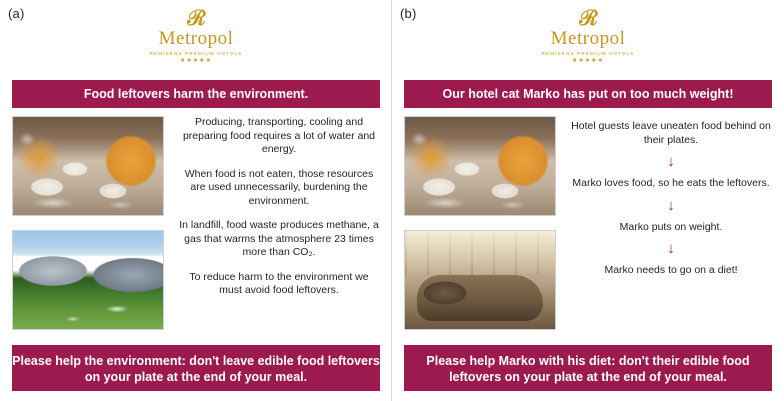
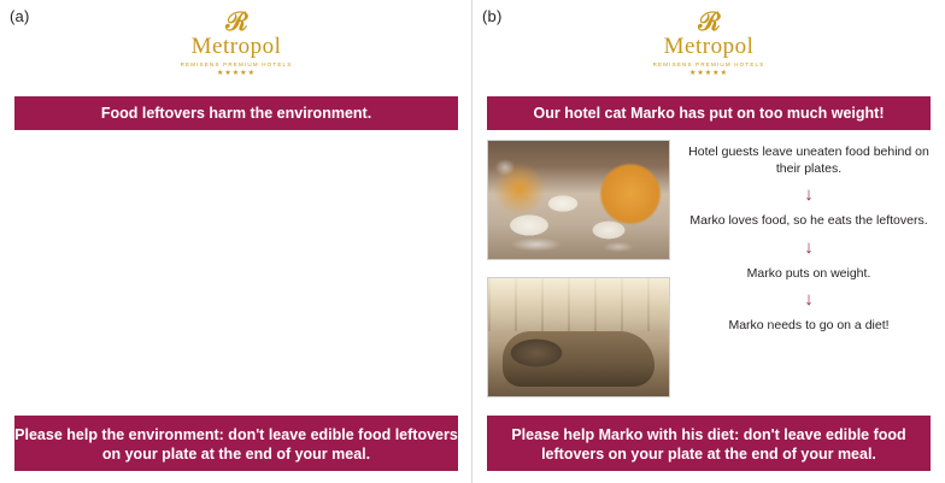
  (a)
  ℛ
  Metropol
  Food leftovers harm the environment.
- Producing, transporting, cooling and preparing food requires a lot of water and energy.
- When food is not eaten, those resources are used unnecessarily, burdening the environment.
- In landfill, food waste produces methane, a gas that warms the atmosphere 23 times more than CO₂.
- To reduce harm to the environment we must avoid food leftovers.
  Please help the environment: don't leave edible food leftovers on your plate at the end of your meal.
  (b)
  ℛ
  Metropol
  Our hotel cat Marko has put on too much weight!
  Hotel guests leave uneaten food behind on their plates.
  ↓
  Marko loves food, so he eats the leftovers.
  ↓
  Marko puts on weight.
  ↓
  Marko needs to go on a diet!
- Please help Marko with his diet: don't their edible food leftovers on your plate at the end of your meal.
+ Please help Marko with his diet: don't leave edible food leftovers on your plate at the end of your meal.
